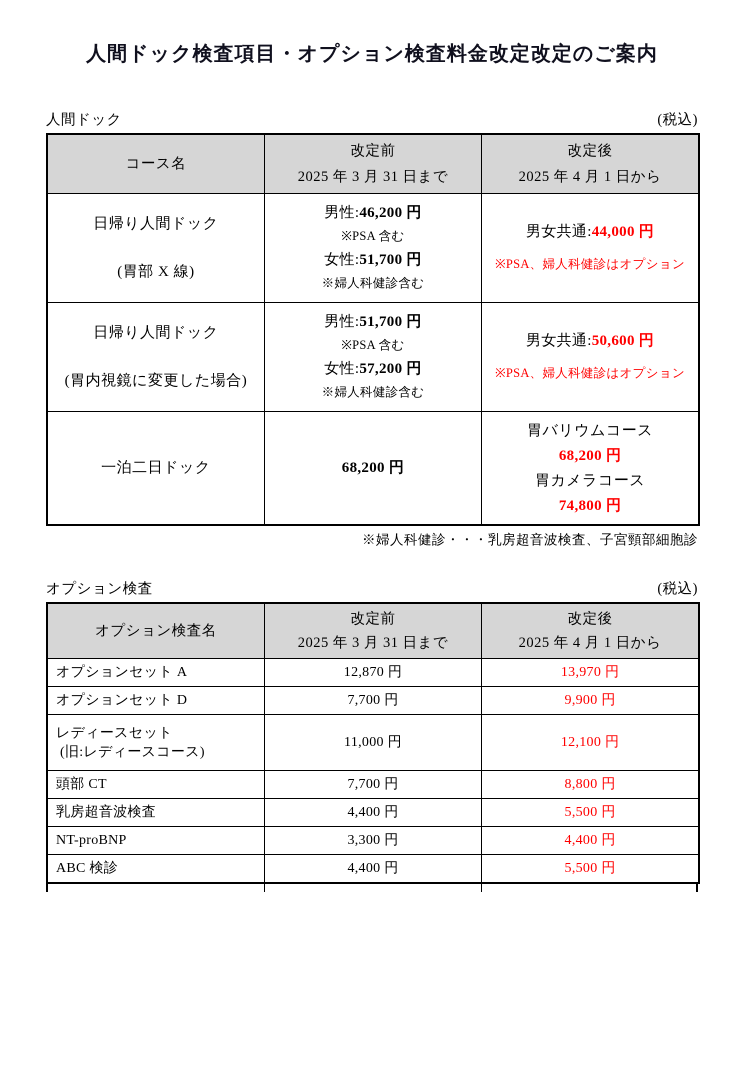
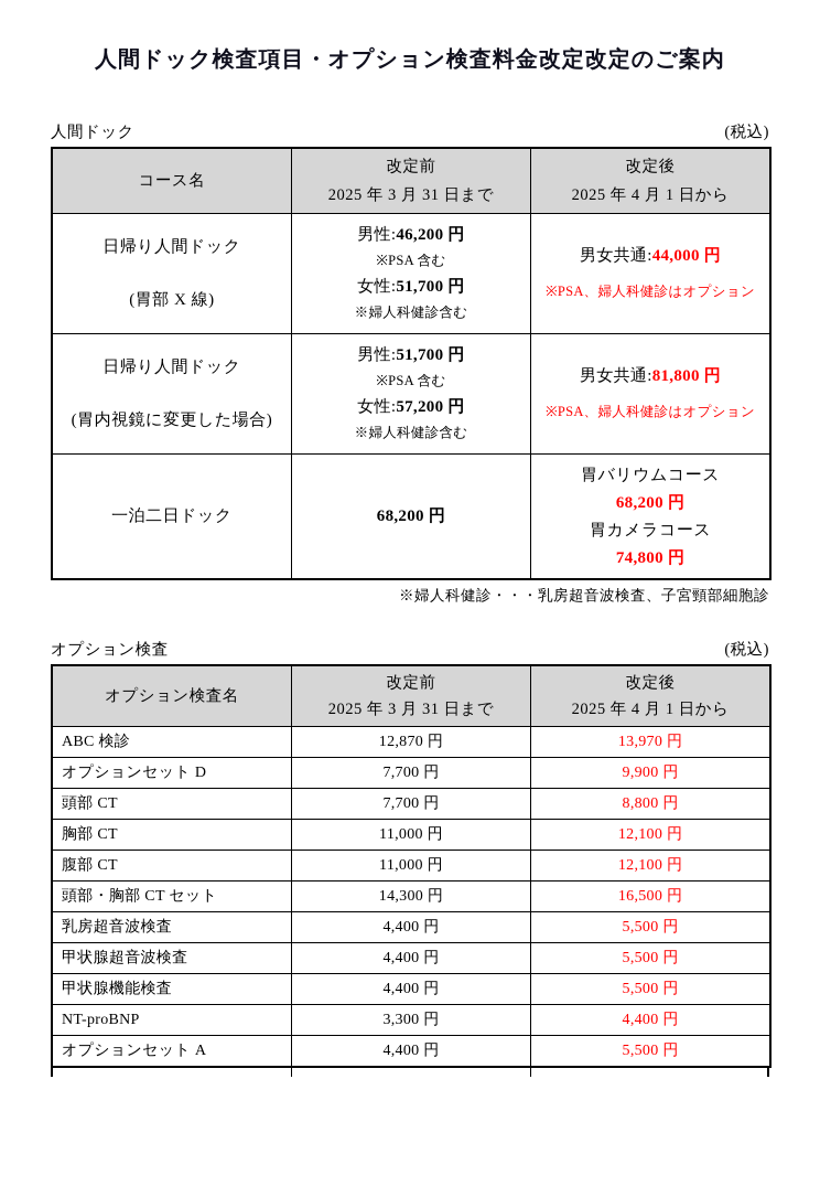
  人間ドック検査項目・オプション検査料金改定改定のご案内
  人間ドック
  (税込)
  コース名	改定前 2025 年 3 月 31 日まで	改定後 2025 年 4 月 1 日から
  日帰り人間ドック (胃部 X 線)	男性:46,200 円 ※PSA 含む 女性:51,700 円 ※婦人科健診含む	男女共通:44,000 円 ※PSA、婦人科健診はオプション
- 日帰り人間ドック (胃内視鏡に変更した場合)	男性:51,700 円 ※PSA 含む 女性:57,200 円 ※婦人科健診含む	男女共通:50,600 円 ※PSA、婦人科健診はオプション
+ 日帰り人間ドック (胃内視鏡に変更した場合)	男性:51,700 円 ※PSA 含む 女性:57,200 円 ※婦人科健診含む	男女共通:81,800 円 ※PSA、婦人科健診はオプション
  一泊二日ドック	68,200 円	胃バリウムコース 68,200 円 胃カメラコース 74,800 円
  ※婦人科健診・・・乳房超音波検査、子宮頸部細胞診
  オプション検査
  (税込)
  オプション検査名	改定前 2025 年 3 月 31 日まで	改定後 2025 年 4 月 1 日から
- オプションセット A	12,870 円	13,970 円
+ ABC 検診	12,870 円	13,970 円
  オプションセット D	7,700 円	9,900 円
- レディースセット (旧:レディースコース)	11,000 円	12,100 円
  頭部 CT	7,700 円	8,800 円
+ 胸部 CT	11,000 円	12,100 円
+ 腹部 CT	11,000 円	12,100 円
+ 頭部・胸部 CT セット	14,300 円	16,500 円
  乳房超音波検査	4,400 円	5,500 円
+ 甲状腺超音波検査	4,400 円	5,500 円
+ 甲状腺機能検査	4,400 円	5,500 円
  NT-proBNP	3,300 円	4,400 円
- ABC 検診	4,400 円	5,500 円
+ オプションセット A	4,400 円	5,500 円
